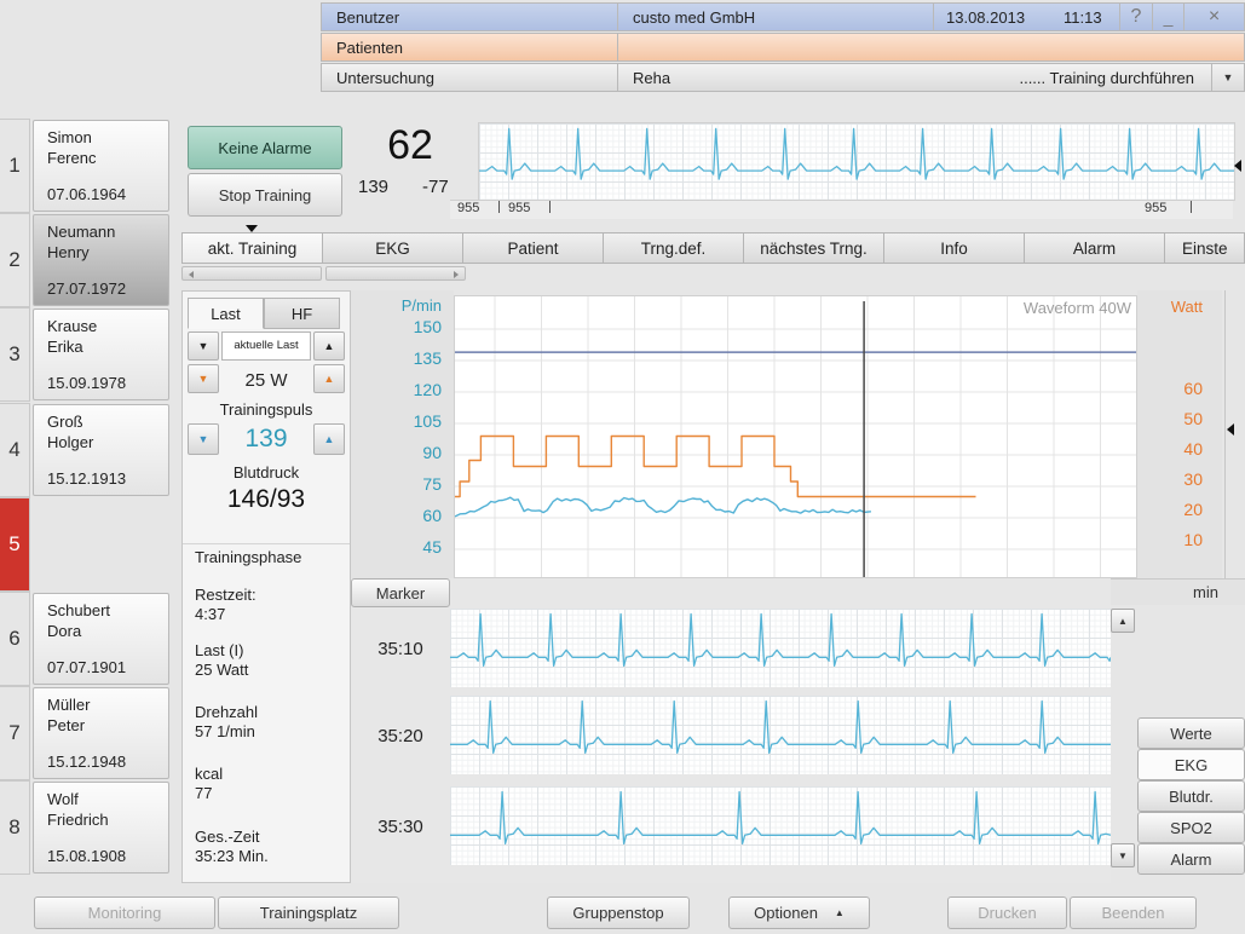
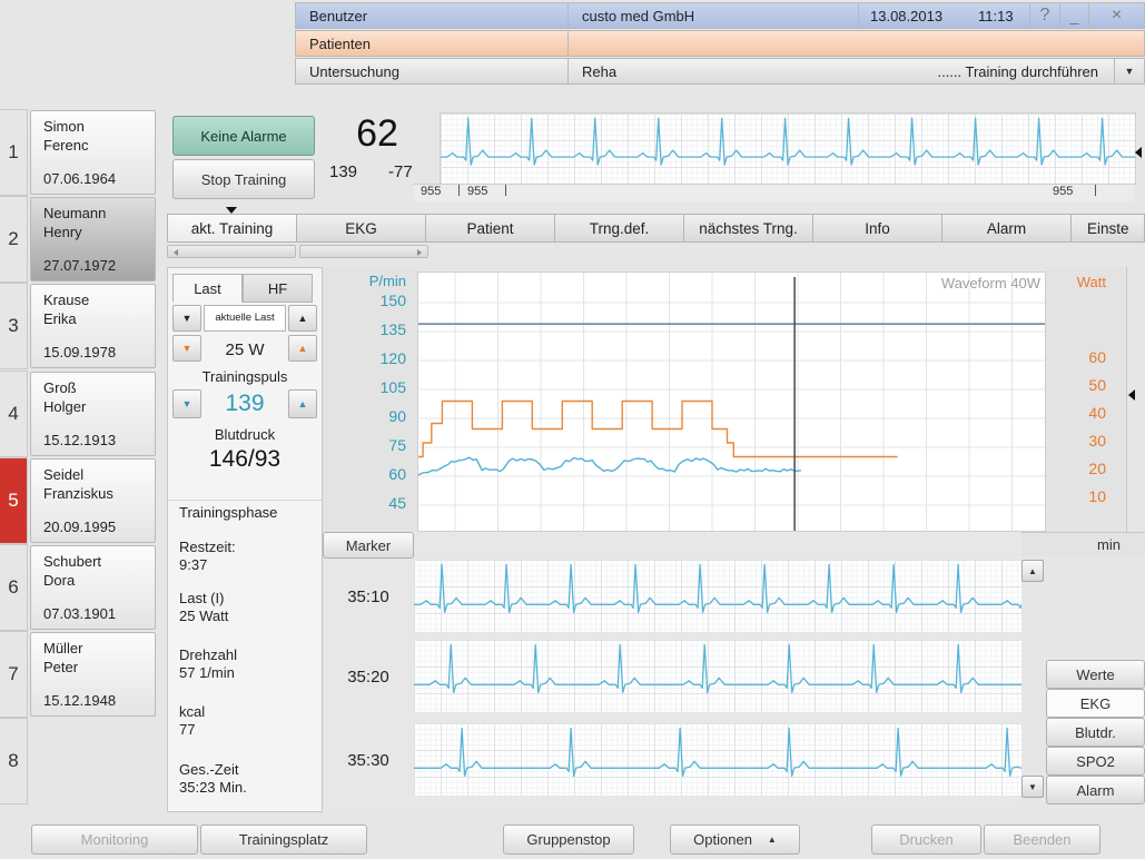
  Benutzer
  custo med GmbH
  13.08.2013
  11:13
  ?
  _
  ×
  Patienten
  Untersuchung
  Reha
  ...... Training durchführen
  ▼
  1
  Simon
  Ferenc
  07.06.1964
  2
  Neumann
  Henry
  27.07.1972
  3
  Krause
  Erika
  15.09.1978
  4
  Groß
  Holger
  15.12.1913
  5
+ Seidel
+ Franziskus
+ 20.09.1995
  6
  Schubert
  Dora
- 07.07.1901
+ 07.03.1901
  7
  Müller
  Peter
  15.12.1948
  8
- Wolf
- Friedrich
- 15.08.1908
  Keine Alarme
  Stop Training
  62
  139
  -77
  955
  955
  955
  akt. Training
  EKG
  Patient
  Trng.def.
  nächstes Trng.
  Info
  Alarm
  Einste
  Last
  HF
  ▼
  aktuelle Last
  ▲
  ▼
  25 W
  ▲
  Trainingspuls
  ▼
  139
  ▲
  Blutdruck
  146/93
  Trainingsphase
  Restzeit:
- 4:37
+ 9:37
  Last (I)
  25 Watt
  Drehzahl
  57 1/min
  kcal
  77
  Ges.-Zeit
  35:23 Min.
  P/min
  150
  135
  120
  105
  90
  75
  60
  45
  Watt
  60
  50
  40
  30
  20
  10
  Waveform 40W
  min
  Marker
  35:10
  35:20
  35:30
  ▲
  ▼
  Werte
  EKG
  Blutdr.
  SPO2
  Alarm
  Monitoring
  Trainingsplatz
  Gruppenstop
  Optionen
  ▲
  Drucken
  Beenden
